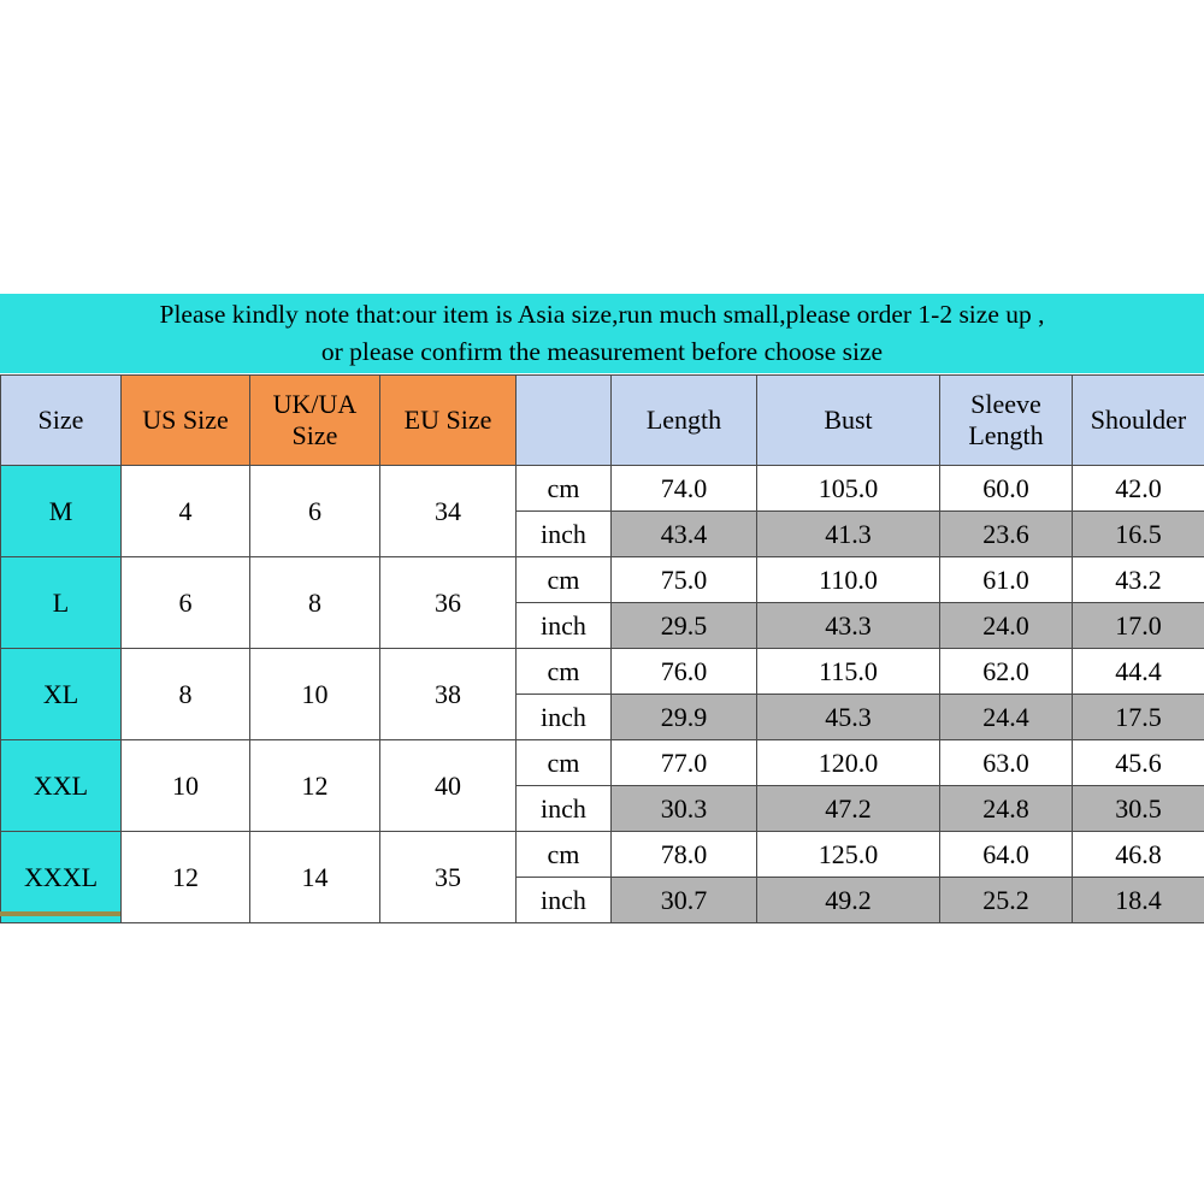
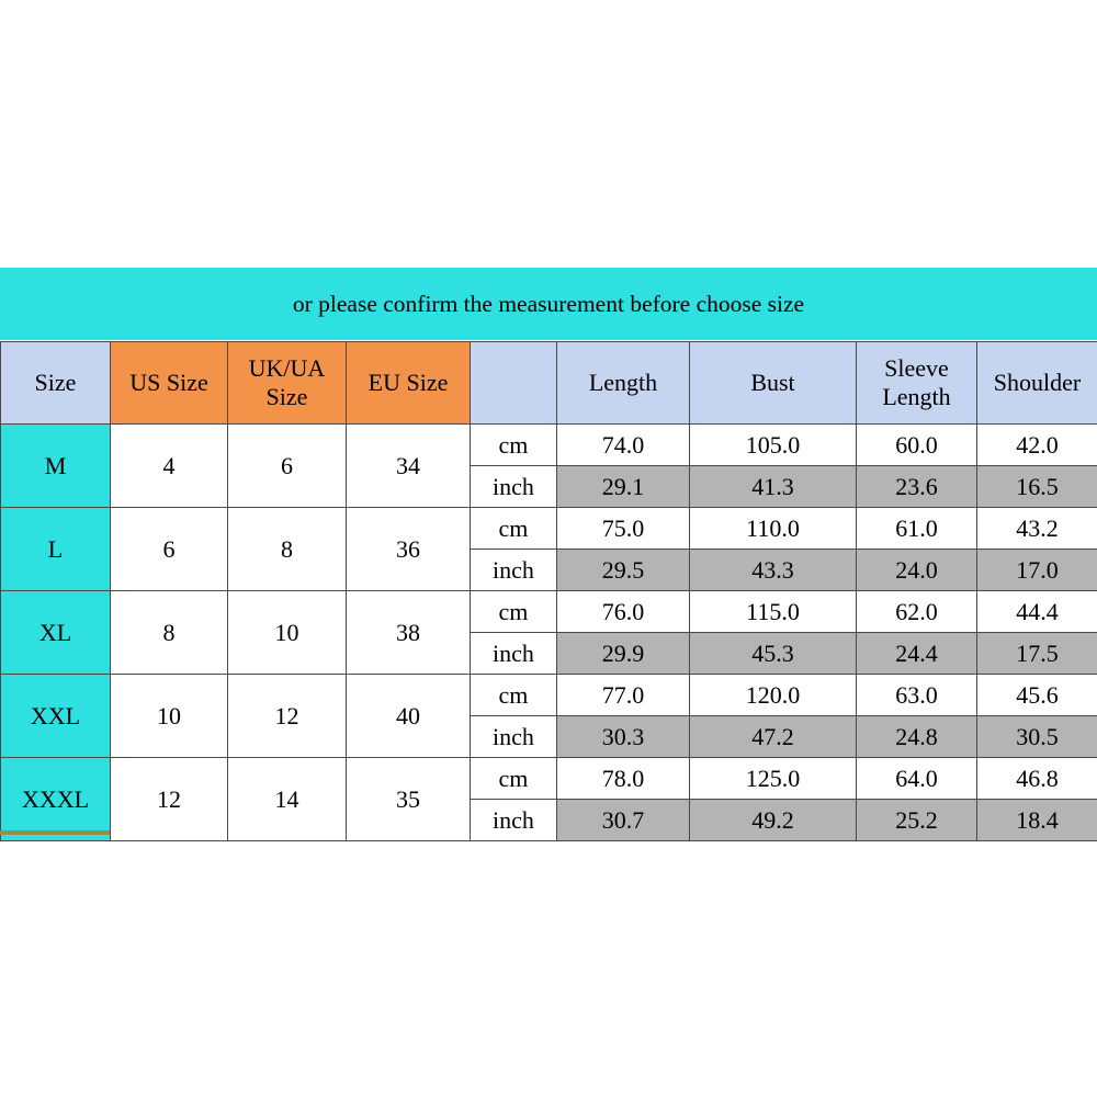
- Please kindly note that:our item is Asia size,run much small,please order 1-2 size up ,
  or please confirm the measurement before choose size
  Size	US Size	UK/UA Size	EU Size		Length	Bust	Sleeve Length	Shoulder
  M	4	6	34	cm	74.0	105.0	60.0	42.0
- inch	43.4	41.3	23.6	16.5
+ inch	29.1	41.3	23.6	16.5
  L	6	8	36	cm	75.0	110.0	61.0	43.2
  inch	29.5	43.3	24.0	17.0
  XL	8	10	38	cm	76.0	115.0	62.0	44.4
  inch	29.9	45.3	24.4	17.5
  XXL	10	12	40	cm	77.0	120.0	63.0	45.6
  inch	30.3	47.2	24.8	30.5
  XXXL	12	14	35	cm	78.0	125.0	64.0	46.8
  inch	30.7	49.2	25.2	18.4
